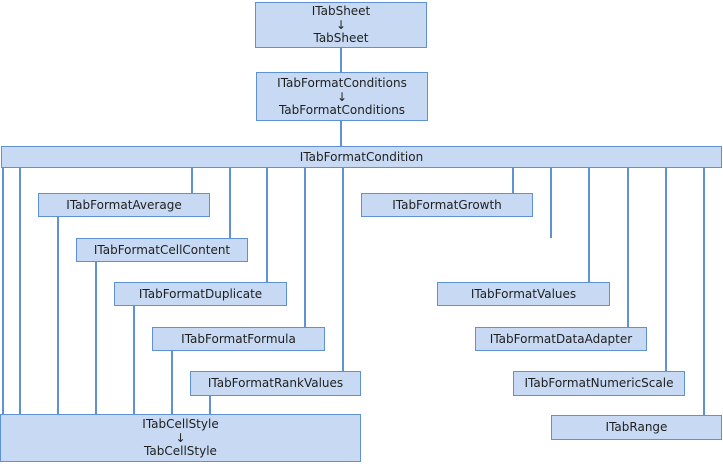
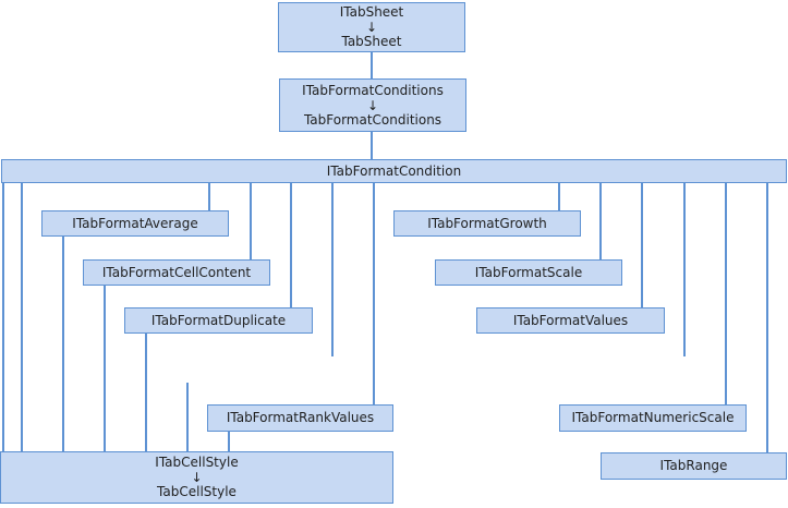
  ITabSheet
  ↓
  TabSheet
  ITabFormatConditions
  ↓
  TabFormatConditions
  ITabFormatCondition
  ITabFormatAverage
  ITabFormatGrowth
  ITabFormatCellContent
+ ITabFormatScale
  ITabFormatDuplicate
  ITabFormatValues
- ITabFormatFormula
- ITabFormatDataAdapter
  ITabFormatRankValues
  ITabFormatNumericScale
  ITabRange
  ITabCellStyle
  ↓
  TabCellStyle
